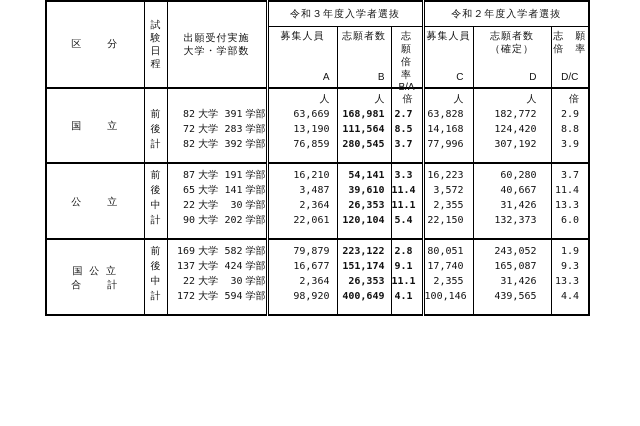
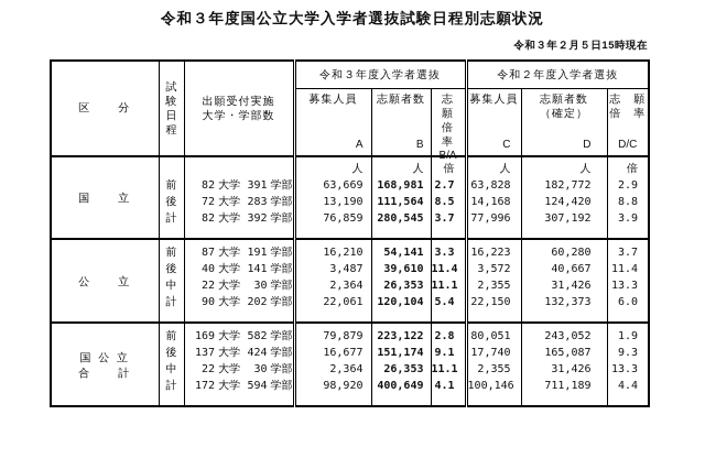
+ 令和３年度国公立大学入学者選抜試験日程別志願状況
+ 令和３年２月５日15時現在
  区 分	試 験 日 程	出願受付実施 大学・学部数	令和３年度入学者選抜	令和２年度入学者選抜
  募集人員 A	志願者数 B	志 願 倍 率 B/A	募集人員 C	志願者数 （確定） D	志 願 倍 率 D/C
  国 立			人	人	倍	人	人	倍
  前	82 大学 391 学部	63,669	168,981	2.7	63,828	182,772	2.9
  後	72 大学 283 学部	13,190	111,564	8.5	14,168	124,420	8.8
  計	82 大学 392 学部	76,859	280,545	3.7	77,996	307,192	3.9
  公 立	前	87 大学 191 学部	16,210	54,141	3.3	16,223	60,280	3.7
- 後	65 大学 141 学部	3,487	39,610	11.4	3,572	40,667	11.4
+ 後	40 大学 141 学部	3,487	39,610	11.4	3,572	40,667	11.4
  中	22 大学 30 学部	2,364	26,353	11.1	2,355	31,426	13.3
  計	90 大学 202 学部	22,061	120,104	5.4	22,150	132,373	6.0
  国 公 立合 計	前	169 大学 582 学部	79,879	223,122	2.8	80,051	243,052	1.9
  後	137 大学 424 学部	16,677	151,174	9.1	17,740	165,087	9.3
  中	22 大学 30 学部	2,364	26,353	11.1	2,355	31,426	13.3
- 計	172 大学 594 学部	98,920	400,649	4.1	100,146	439,565	4.4
+ 計	172 大学 594 学部	98,920	400,649	4.1	100,146	711,189	4.4
